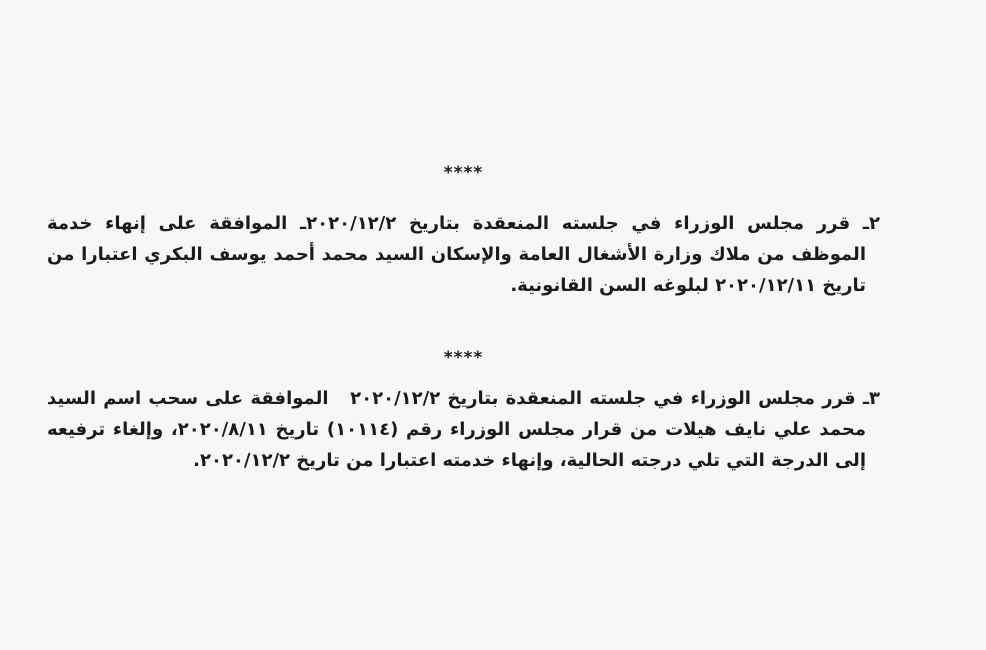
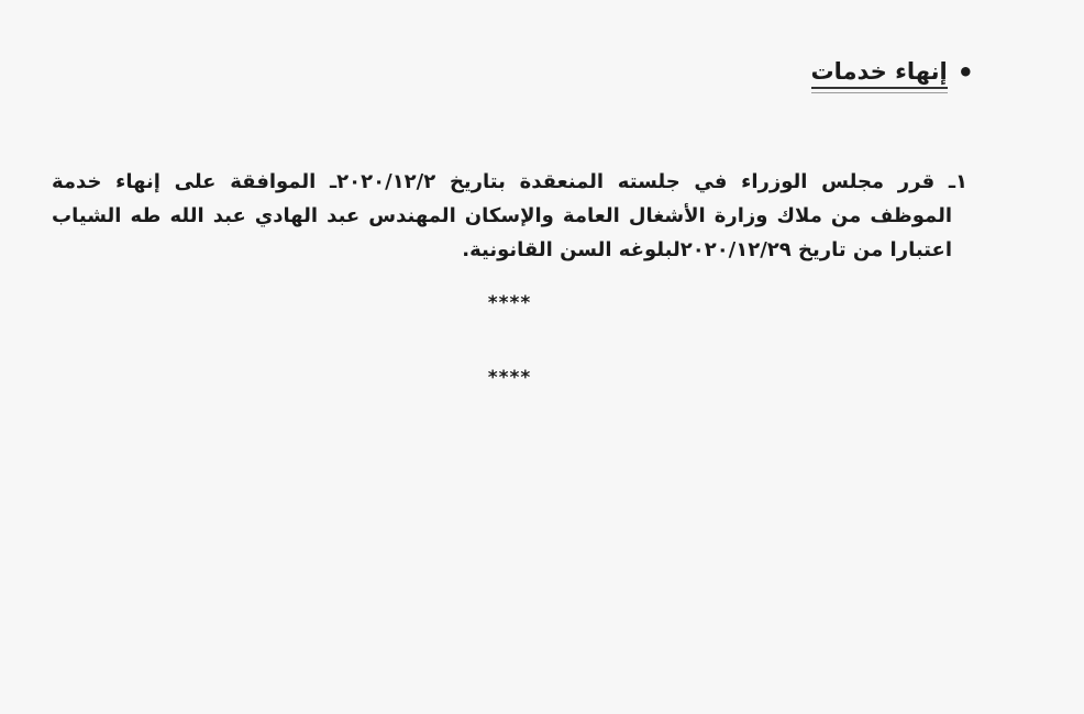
+ •إنهاء خدمات
+ ١ـ قرر مجلس الوزراء في جلسته المنعقدة بتاريخ ٢٠٢٠/١٢/٢ـ الموافقة على إنهاء خدمة الموظف من ملاك وزارة الأشغال العامة والإسكان المهندس عبد الهادي عبد الله طه الشياب اعتبارا من تاريخ ٢٠٢٠/١٢/٢٩لبلوغه السن القانونية.
  ****
- ٢ـ قرر مجلس الوزراء في جلسته المنعقدة بتاريخ ٢٠٢٠/١٢/٢ـ الموافقة على إنهاء خدمة الموظف من ملاك وزارة الأشغال العامة والإسكان السيد محمد أحمد يوسف البكري اعتبارا من تاريخ ٢٠٢٠/١٢/١١ لبلوغه السن القانونية.
  ****
- ٣ـ قرر مجلس الوزراء في جلسته المنعقدة بتاريخ ٢٠٢٠/١٢/٢ الموافقة على سحب اسم السيد محمد علي نايف هيلات من قرار مجلس الوزراء رقم (١٠١١٤) تاريخ ٢٠٢٠/٨/١١، وإلغاء ترفيعه إلى الدرجة التي تلي درجته الحالية، وإنهاء خدمته اعتبارا من تاريخ ٢٠٢٠/١٢/٢.
